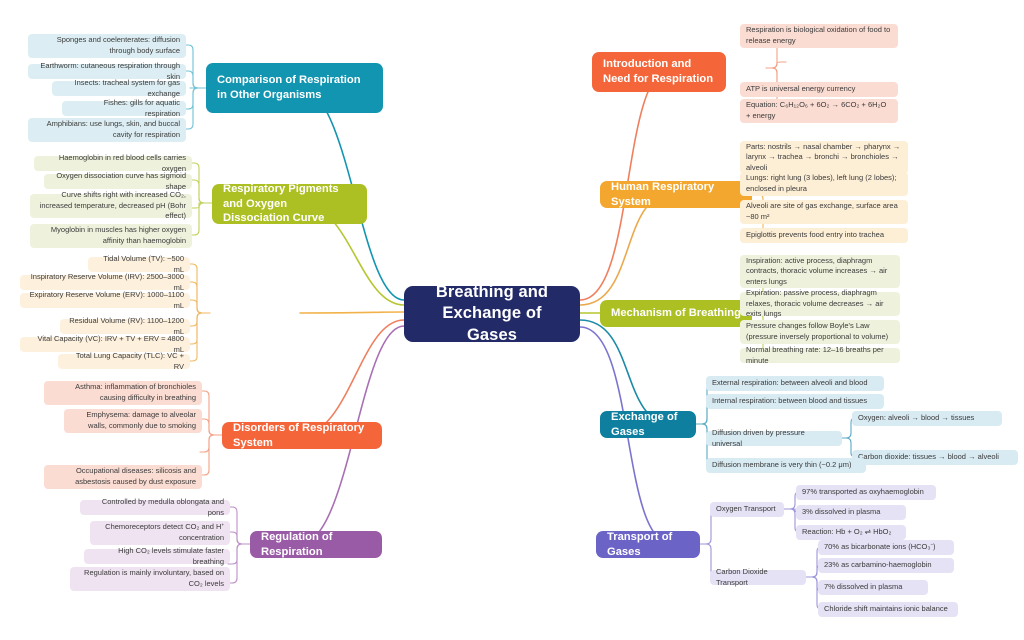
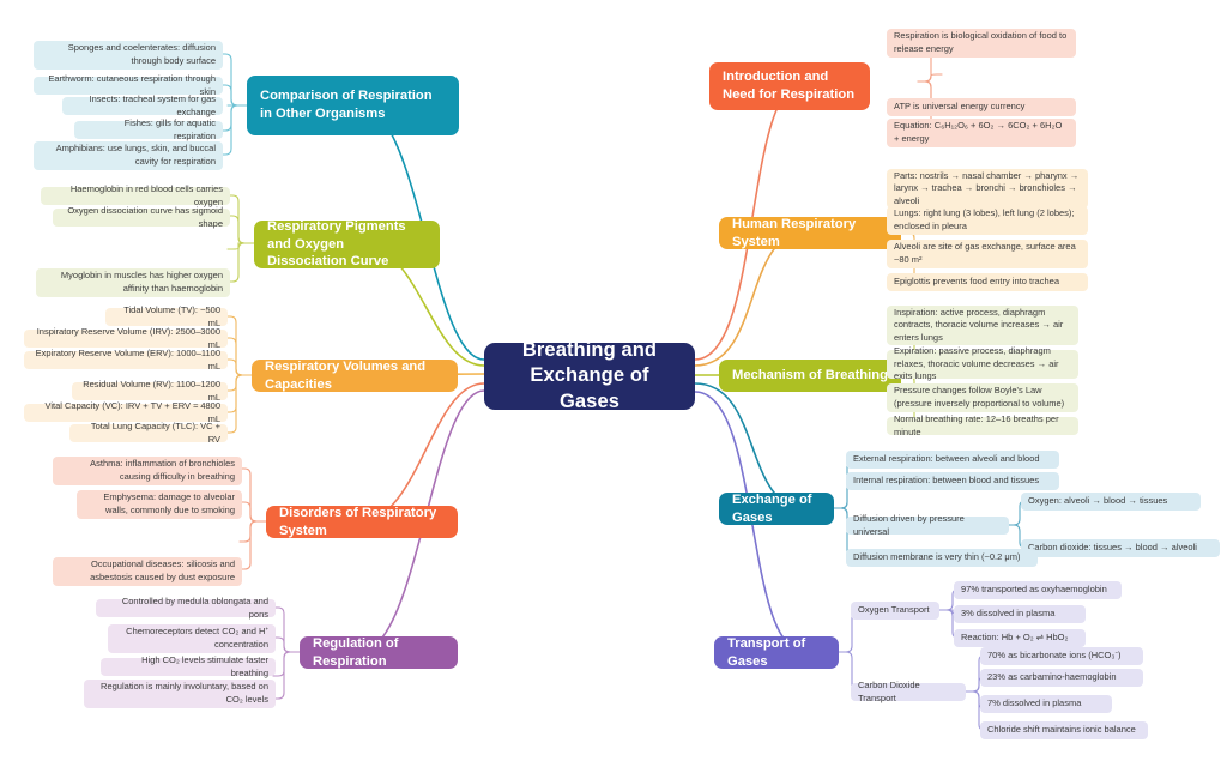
  Breathing and Exchange of Gases
  Comparison of Respiration in Other Organisms
  Sponges and coelenterates: diffusion through body surface
  Earthworm: cutaneous respiration through skin
  Insects: tracheal system for gas exchange
  Fishes: gills for aquatic respiration
  Amphibians: use lungs, skin, and buccal cavity for respiration
  Respiratory Pigments and Oxygen Dissociation Curve
  Haemoglobin in red blood cells carries oxygen
  Oxygen dissociation curve has sigmoid shape
- Curve shifts right with increased CO₂, increased temperature, decreased pH (Bohr effect)
  Myoglobin in muscles has higher oxygen affinity than haemoglobin
+ Respiratory Volumes and Capacities
  Tidal Volume (TV): ~500 mL
  Inspiratory Reserve Volume (IRV): 2500–3000 mL
  Expiratory Reserve Volume (ERV): 1000–1100 mL
  Residual Volume (RV): 1100–1200 mL
  Vital Capacity (VC): IRV + TV + ERV ≈ 4800 mL
  Total Lung Capacity (TLC): VC + RV
  Disorders of Respiratory System
  Asthma: inflammation of bronchioles causing difficulty in breathing
  Emphysema: damage to alveolar walls, commonly due to smoking
  Occupational diseases: silicosis and asbestosis caused by dust exposure
  Regulation of Respiration
  Controlled by medulla oblongata and pons
  Chemoreceptors detect CO₂ and H⁺ concentration
  High CO₂ levels stimulate faster breathing
  Regulation is mainly involuntary, based on CO₂ levels
  Introduction and Need for Respiration
  Respiration is biological oxidation of food to release energy
  ATP is universal energy currency
  Equation: C₆H₁₂O₆ + 6O₂ → 6CO₂ + 6H₂O + energy
  Human Respiratory System
  Parts: nostrils → nasal chamber → pharynx → larynx → trachea → bronchi → bronchioles → alveoli
  Lungs: right lung (3 lobes), left lung (2 lobes); enclosed in pleura
  Alveoli are site of gas exchange, surface area ~80 m²
  Epiglottis prevents food entry into trachea
  Mechanism of Breathing
  Inspiration: active process, diaphragm contracts, thoracic volume increases → air enters lungs
  Expiration: passive process, diaphragm relaxes, thoracic volume decreases → air exits lungs
  Pressure changes follow Boyle's Law (pressure inversely proportional to volume)
  Normal breathing rate: 12–16 breaths per minute
  Exchange of Gases
  External respiration: between alveoli and blood
  Internal respiration: between blood and tissues
  Diffusion driven by pressure universal
  Oxygen: alveoli → blood → tissues
  Carbon dioxide: tissues → blood → alveoli
  Diffusion membrane is very thin (~0.2 μm)
  Transport of Gases
  Oxygen Transport
  97% transported as oxyhaemoglobin
  3% dissolved in plasma
  Reaction: Hb + O₂ ⇌ HbO₂
  Carbon Dioxide Transport
  70% as bicarbonate ions (HCO₃⁻)
  23% as carbamino-haemoglobin
  7% dissolved in plasma
  Chloride shift maintains ionic balance
